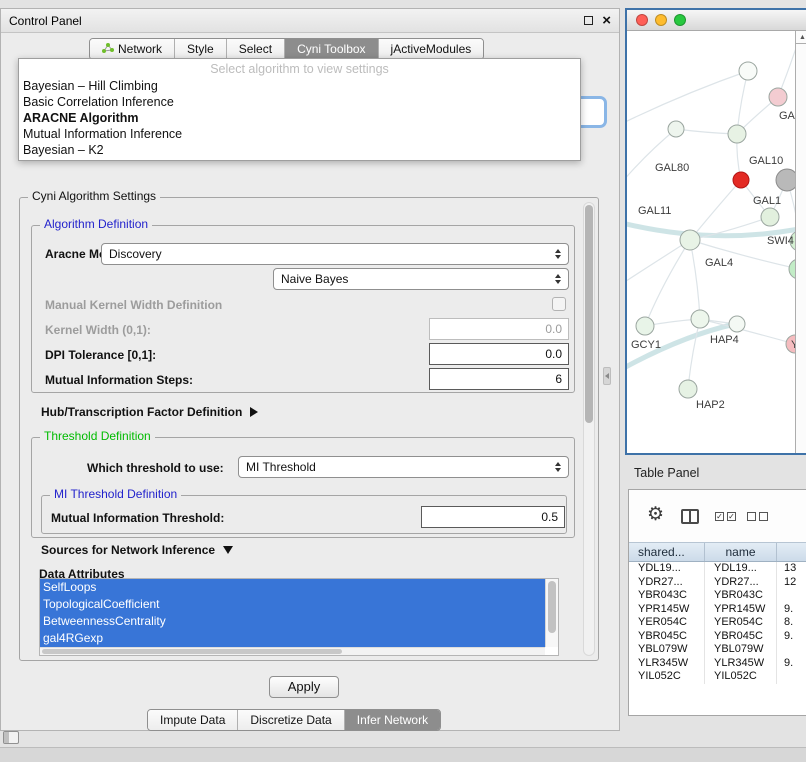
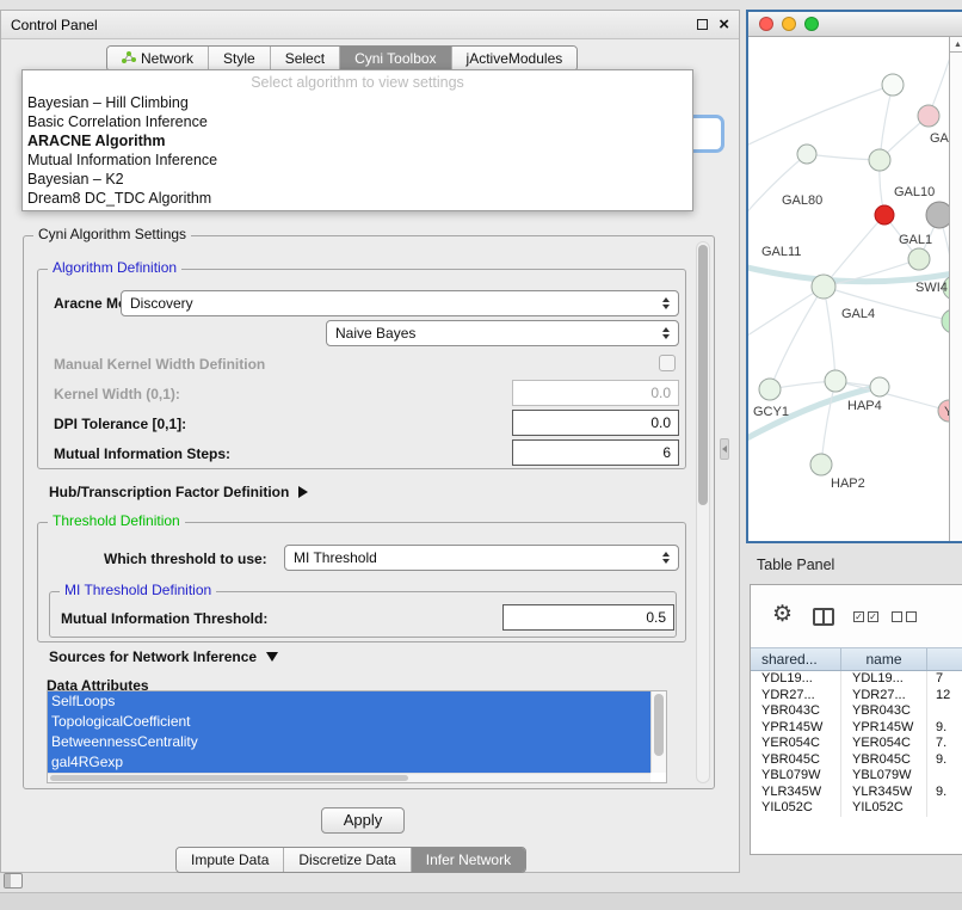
  Control Panel
  ×
  Network
  Style
  Select
  Cyni Toolbox
  jActiveModules
  Select algorithm to view settings
  Bayesian – Hill Climbing
  Basic Correlation Inference
  ARACNE Algorithm
  Mutual Information Inference
  Bayesian – K2
+ Dream8 DC_TDC Algorithm
  Cyni Algorithm Settings
  Algorithm Definition
  Discovery
  Naive Bayes
  Manual Kernel Width Definition
  Kernel Width (0,1):
  0.0
  DPI Tolerance [0,1]:
  0.0
  Mutual Information Steps:
  6
  Hub/Transcription Factor Definition
  Threshold Definition
  Which threshold to use:
  MI Threshold
  MI Threshold Definition
  Mutual Information Threshold:
  0.5
  Sources for Network Inference
  Data Attributes
  SelfLoops
  TopologicalCoefficient
  BetweennessCentrality
  gal4RGexp
  Apply
  Impute Data
  Discretize Data
  Infer Network
  GAL80
  GAL10
  GAL11
  GAL1
  SWI4
  GAL4
  GCY1
  HAP4
  HAP2
  Table Panel
  ⚙
  ✓
  ✓
  shared...
  name
  YDL19...
  YDL19...
- 13
+ 7
  YDR27...
  YDR27...
  12
  YBR043C
  YBR043C
  YPR145W
  YPR145W
  9.
  YER054C
  YER054C
- 8.
+ 7.
  YBR045C
  YBR045C
  9.
  YBL079W
  YBL079W
  YLR345W
  YLR345W
  9.
  YIL052C
  YIL052C
